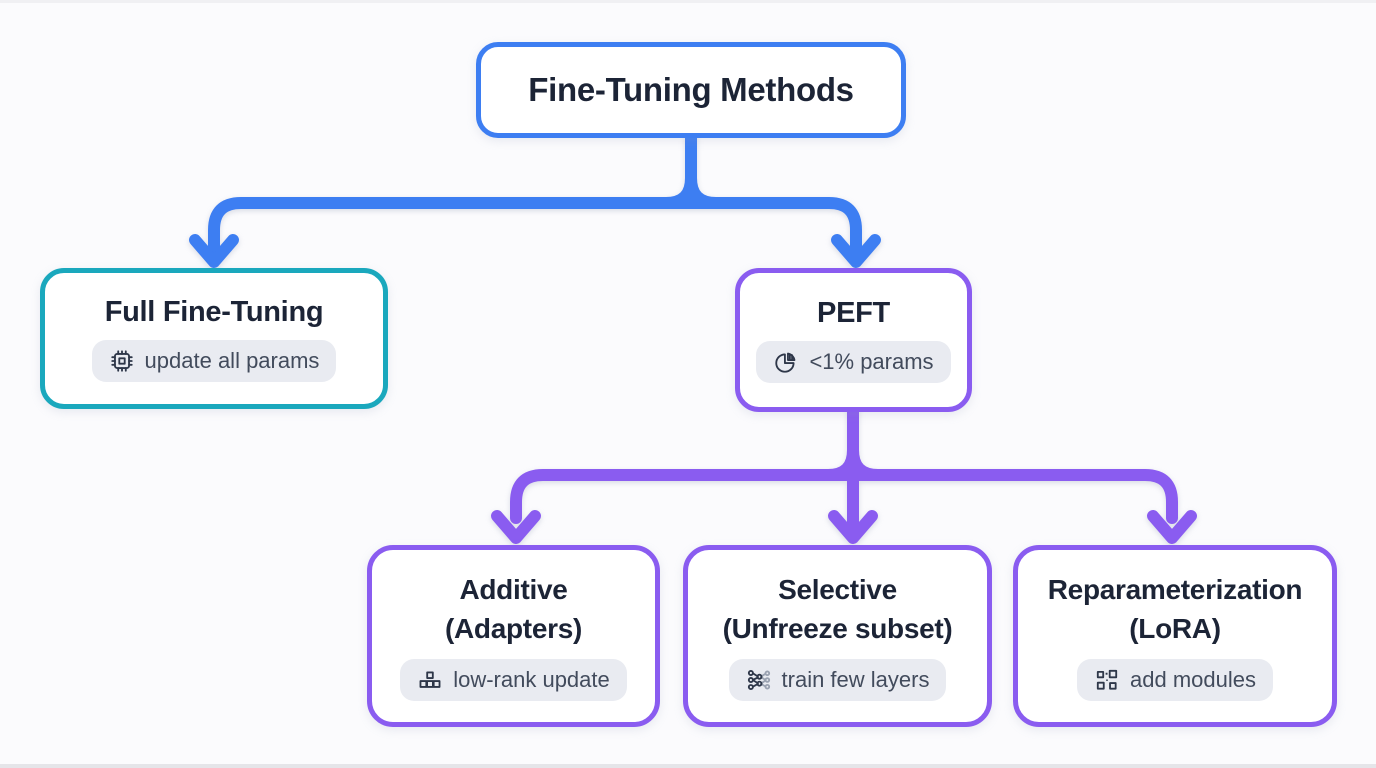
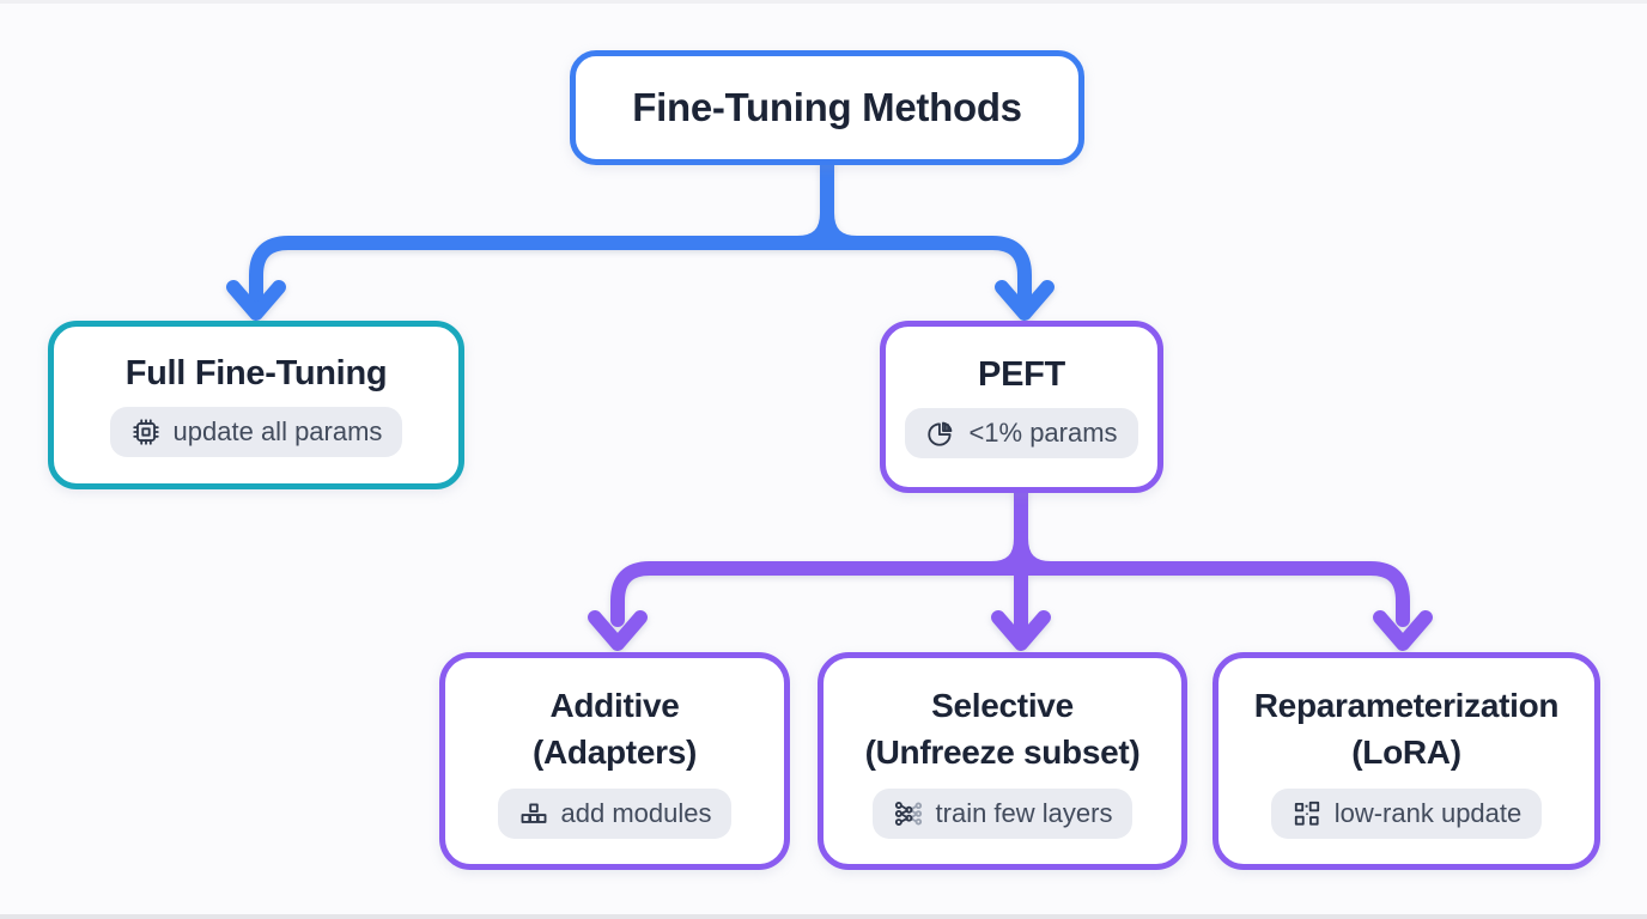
  Fine-Tuning Methods
  Full Fine-Tuning
  update all params
  PEFT
  <1% params
  Additive
  (Adapters)
- low-rank update
+ add modules
  Selective
  (Unfreeze subset)
  train few layers
  Reparameterization
  (LoRA)
- add modules
+ low-rank update
